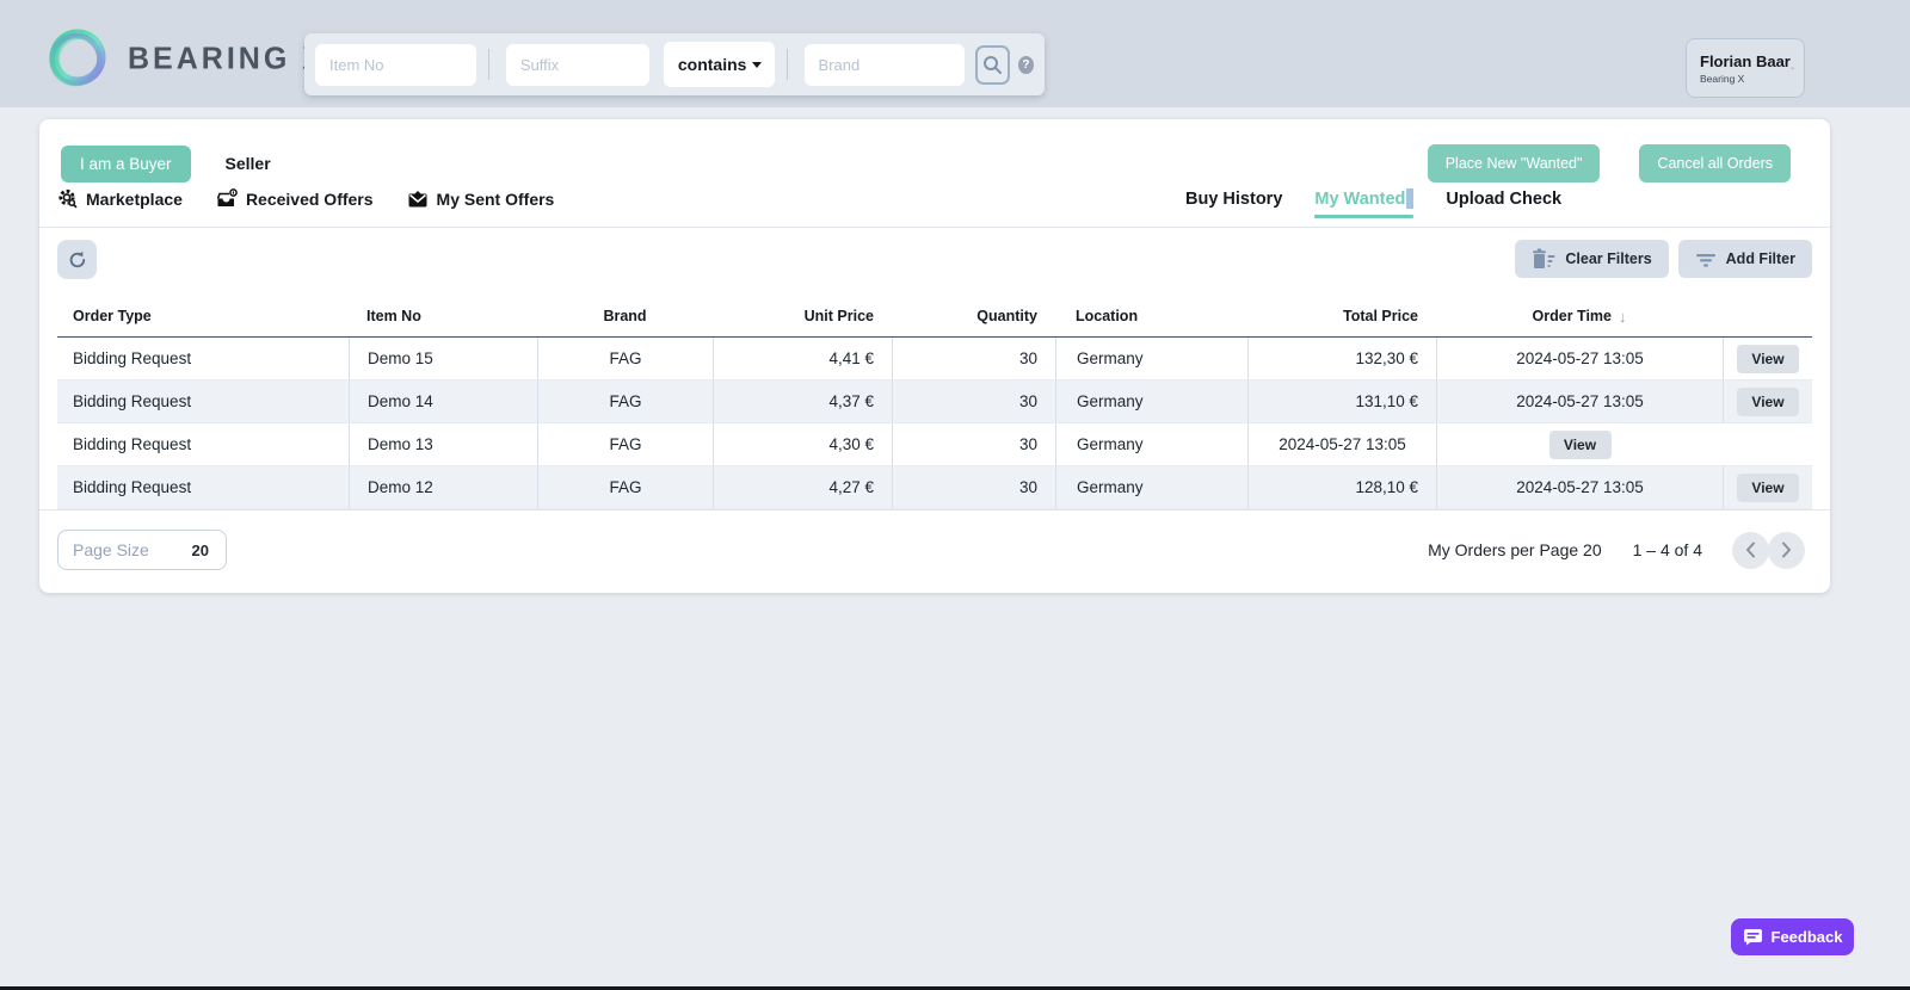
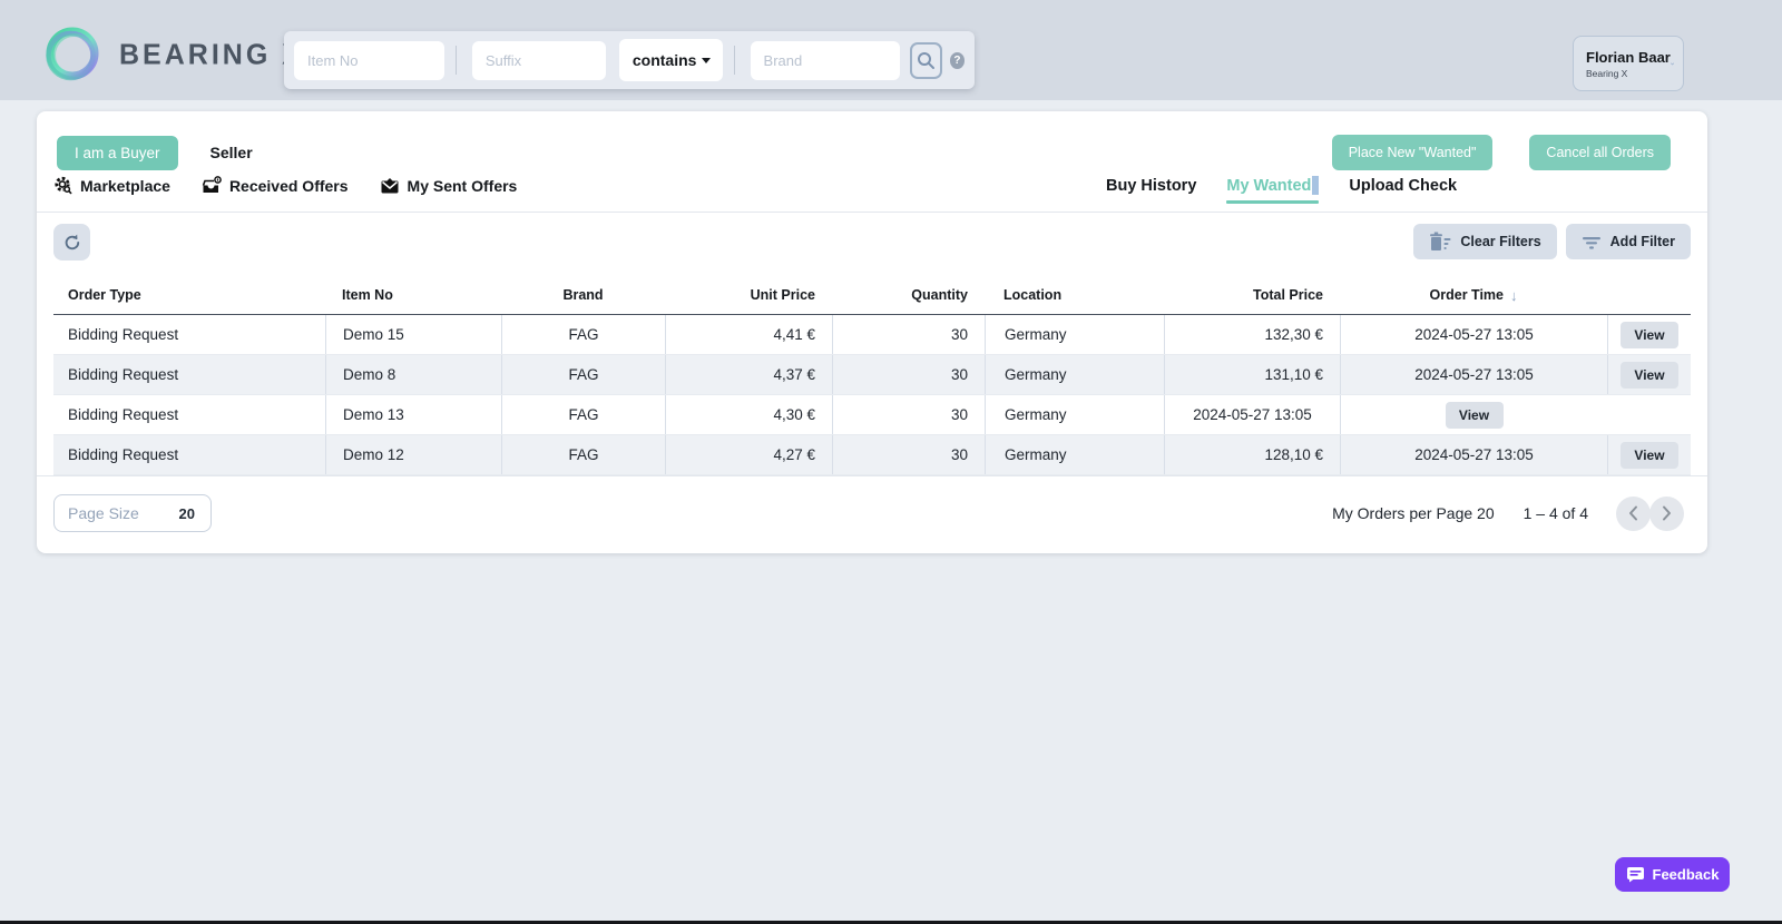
  BEARING
  Item No
  Suffix
  contains
  Brand
  ?
  Florian Baar
  Bearing X
  I am a Buyer
  Seller
  Place New "Wanted"
  Cancel all Orders
  Marketplace
  Received Offers
  My Sent Offers
  Buy History
  My Wanted
  Upload Check
  Clear Filters
  Add Filter
  Order Type
  Item No
  Brand
  Unit Price
  Quantity
  Location
  Total Price
  Order Time
  ↓
  Bidding Request
  Demo 15
  FAG
  4,41 €
  30
  Germany
  132,30 €
  2024-05-27 13:05
  View
  Bidding Request
- Demo 14
+ Demo 8
  FAG
  4,37 €
  30
  Germany
  131,10 €
  2024-05-27 13:05
  View
  Bidding Request
  Demo 13
  FAG
  4,30 €
  30
  Germany
  2024-05-27 13:05
  View
  Bidding Request
  Demo 12
  FAG
  4,27 €
  30
  Germany
  128,10 €
  2024-05-27 13:05
  View
  Page Size
  20
  My Orders per Page 20
  1 – 4 of 4
  Feedback
